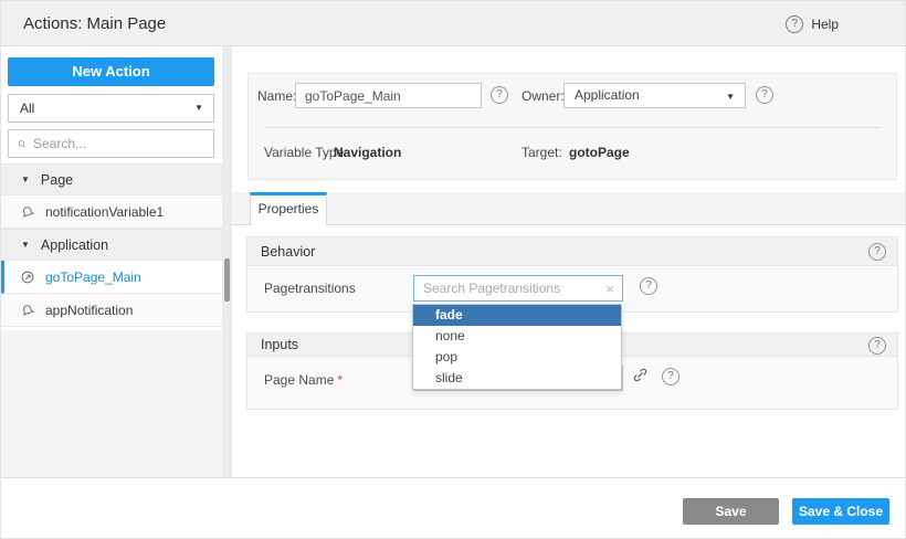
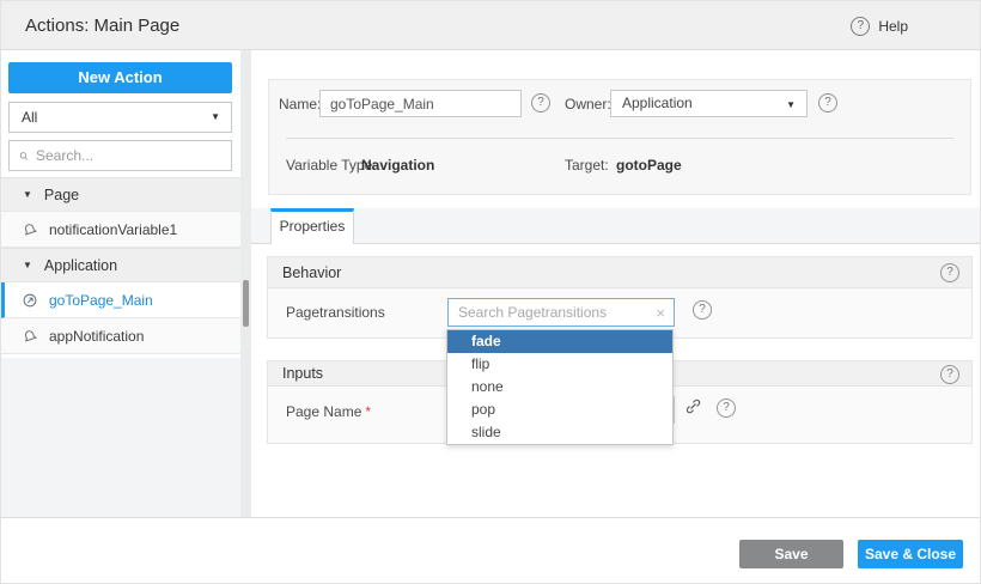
  Actions: Main Page
  ?
  Help
  New Action
  All
  ▼
  Search...
  ▼
  Page
  notificationVariable1
  ▼
  Application
  goToPage_Main
  appNotification
  goToPage_Main
  ?
  Owner
  Application
  ▼
  ?
  Variable Type:
  Navigation
  Target:
  gotoPage
  Properties
  Behavior
  ?
  Pagetransitions
  Search Pagetransitions
  ×
  ?
  Inputs
  ?
  Page Name *
  ?
  fade
+ flip
  none
  pop
  slide
  Save
  Save & Close
